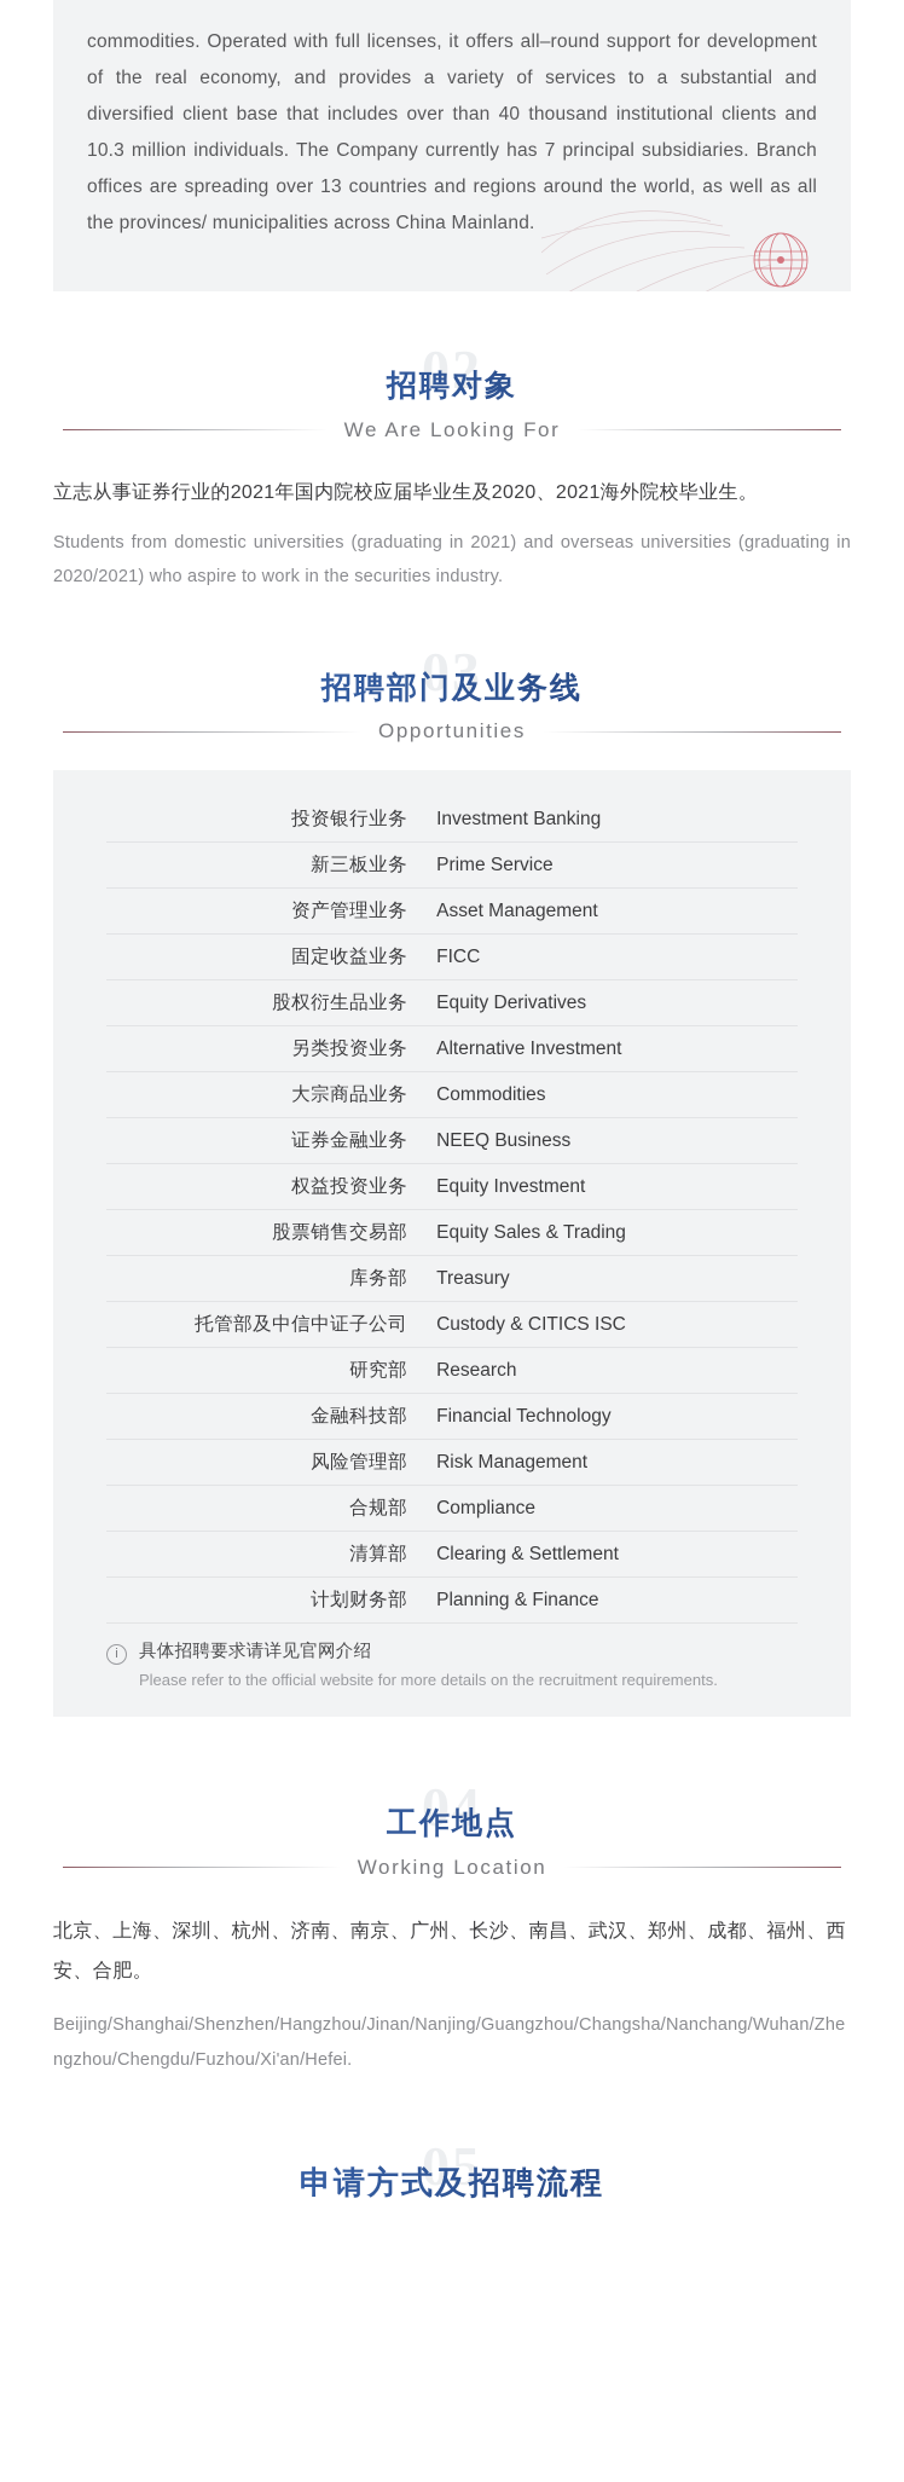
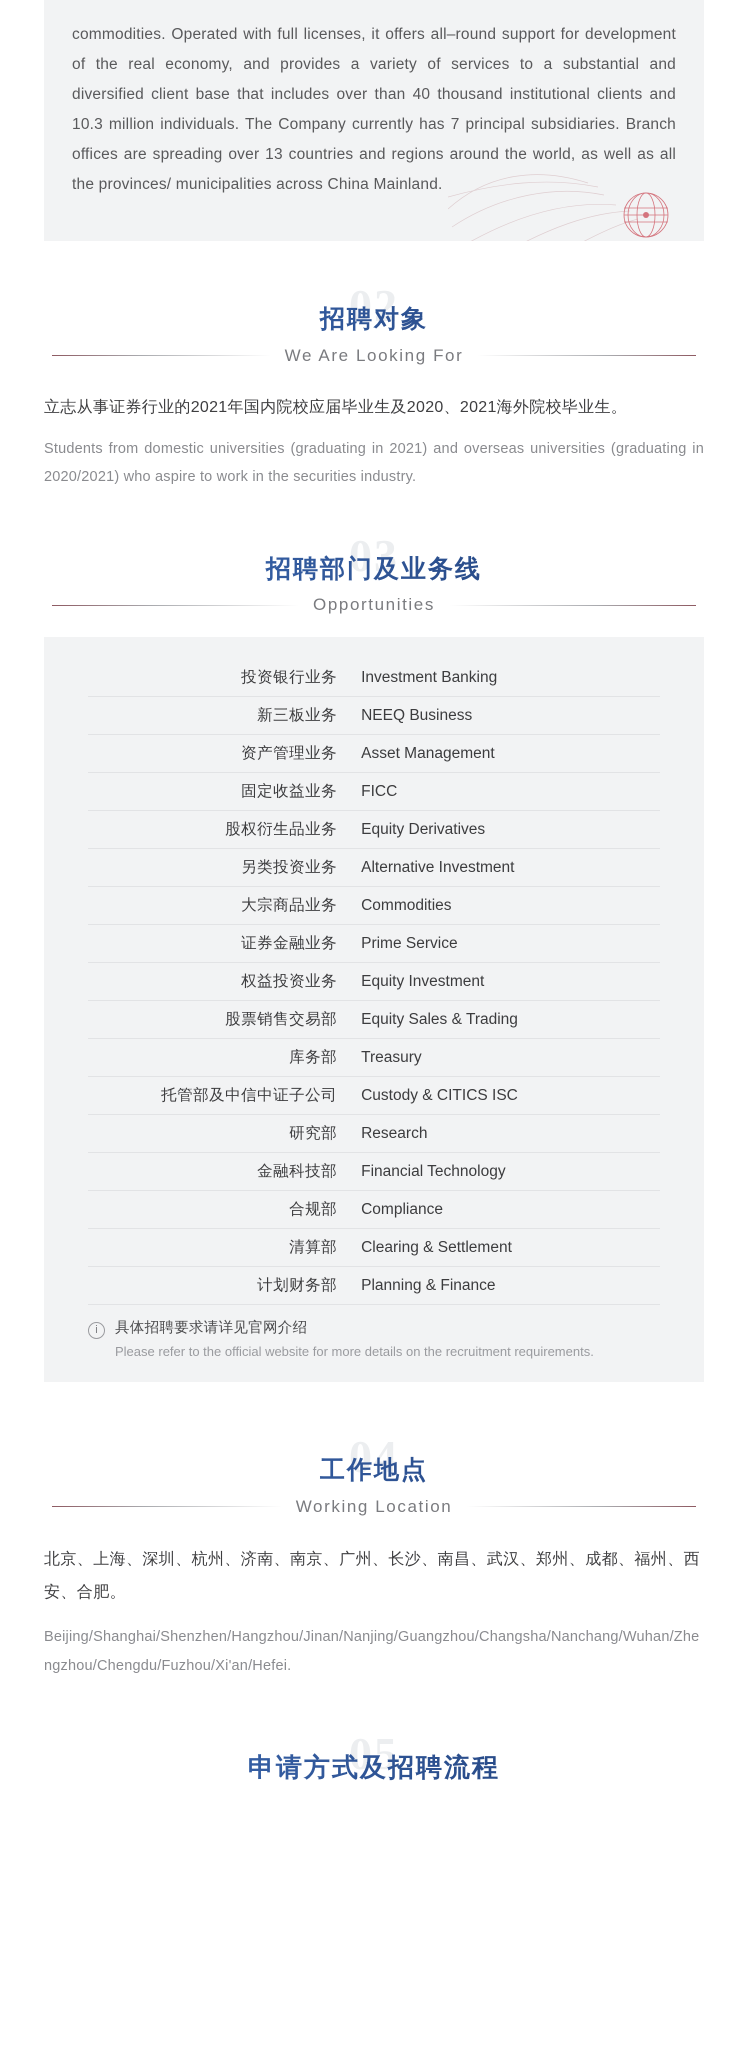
  commodities. Operated with full licenses, it offers all–round support for development of the real economy, and provides a variety of services to a substantial and diversified client base that includes over than 40 thousand institutional clients and 10.3 million individuals. The Company currently has 7 principal subsidiaries. Branch offices are spreading over 13 countries and regions around the world, as well as all the provinces/ municipalities across China Mainland.
  招聘对象
  We Are Looking For
  立志从事证券行业的2021年国内院校应届毕业生及2020、2021海外院校毕业生。
  Students from domestic universities (graduating in 2021) and overseas universities (graduating in 2020/2021) who aspire to work in the securities industry.
  招聘部门及业务线
  Opportunities
  投资银行业务	Investment Banking
- 新三板业务	Prime Service
+ 新三板业务	NEEQ Business
  资产管理业务	Asset Management
  固定收益业务	FICC
  股权衍生品业务	Equity Derivatives
  另类投资业务	Alternative Investment
  大宗商品业务	Commodities
- 证券金融业务	NEEQ Business
+ 证券金融业务	Prime Service
  权益投资业务	Equity Investment
  股票销售交易部	Equity Sales & Trading
  库务部	Treasury
  托管部及中信中证子公司	Custody & CITICS ISC
  研究部	Research
  金融科技部	Financial Technology
- 风险管理部	Risk Management
  合规部	Compliance
  清算部	Clearing & Settlement
  计划财务部	Planning & Finance
  i
  具体招聘要求请详见官网介绍
  Please refer to the official website for more details on the recruitment requirements.
  工作地点
  Working Location
  北京、上海、深圳、杭州、济南、南京、广州、长沙、南昌、武汉、郑州、成都、福州、西安、合肥。
  Beijing/Shanghai/Shenzhen/Hangzhou/Jinan/Nanjing/Guangzhou/Changsha/Nanchang/Wuhan/Zhengzhou/Chengdu/Fuzhou/Xi'an/Hefei.
  申请方式及招聘流程
